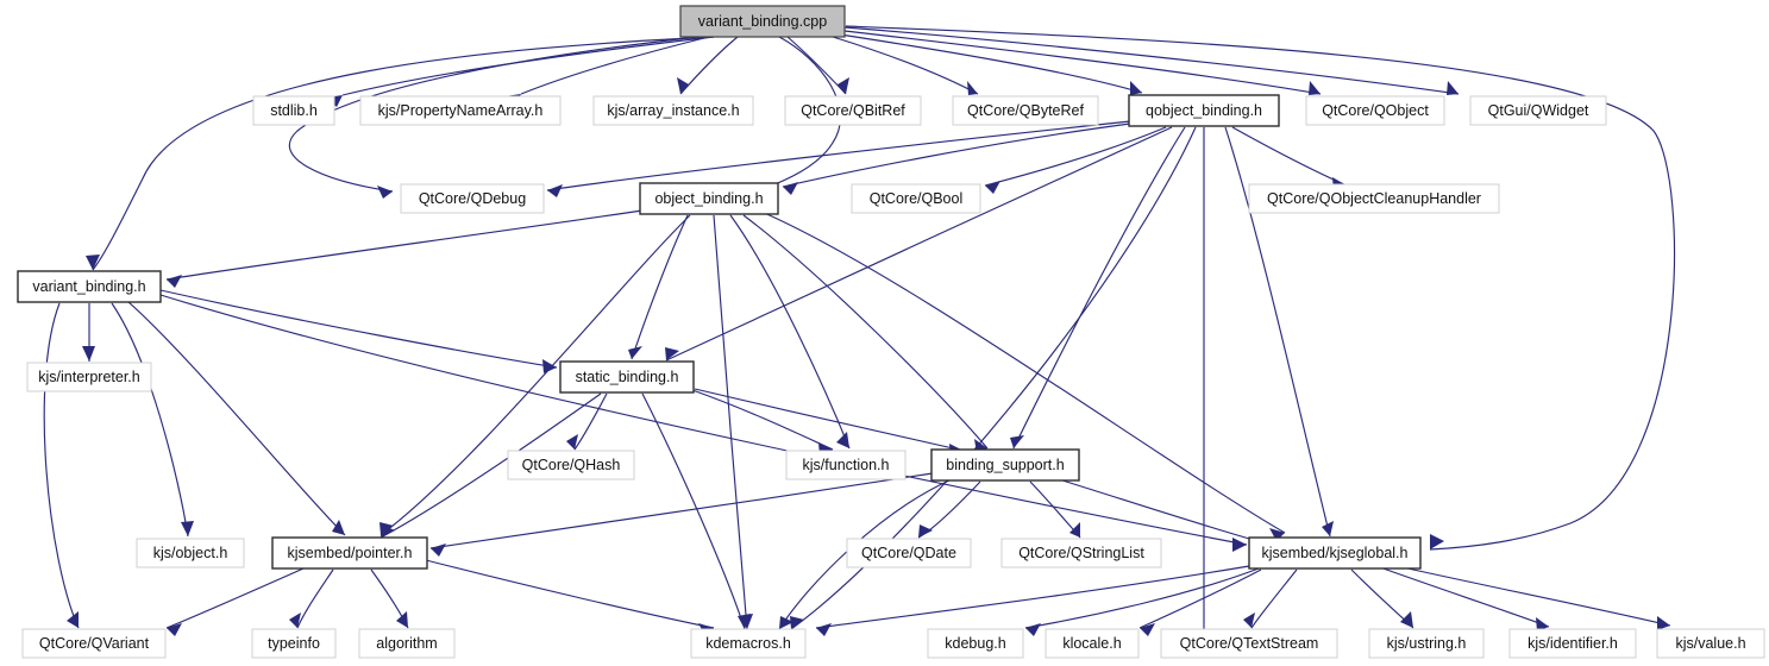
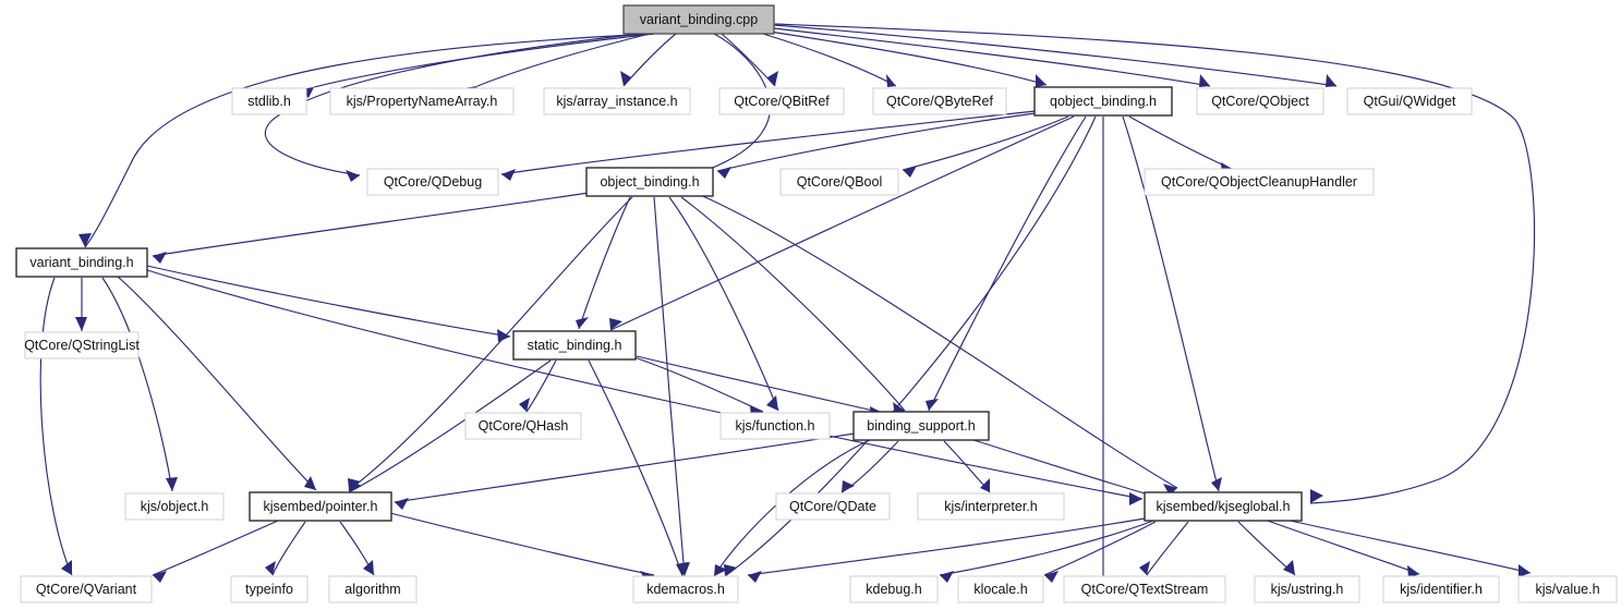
  variant_binding.cpp
  stdlib.h
  kjs/PropertyNameArray.h
  kjs/array_instance.h
  QtCore/QBitRef
  QtCore/QByteRef
  qobject_binding.h
  QtCore/QObject
  QtGui/QWidget
  QtCore/QDebug
  object_binding.h
  QtCore/QBool
  QtCore/QObjectCleanupHandler
  variant_binding.h
- kjs/interpreter.h
+ QtCore/QStringList
  static_binding.h
  QtCore/QHash
  kjs/function.h
  binding_support.h
  kjs/object.h
  kjsembed/pointer.h
  QtCore/QDate
- QtCore/QStringList
+ kjs/interpreter.h
  kjsembed/kjseglobal.h
  QtCore/QVariant
  typeinfo
  algorithm
  kdemacros.h
  kdebug.h
  klocale.h
  QtCore/QTextStream
  kjs/ustring.h
  kjs/identifier.h
  kjs/value.h
